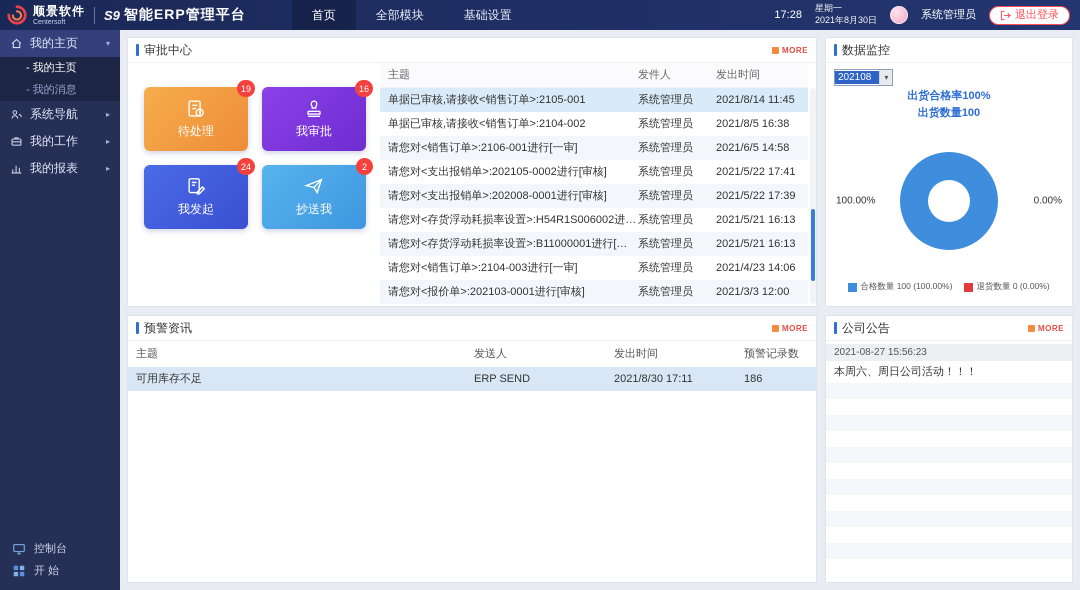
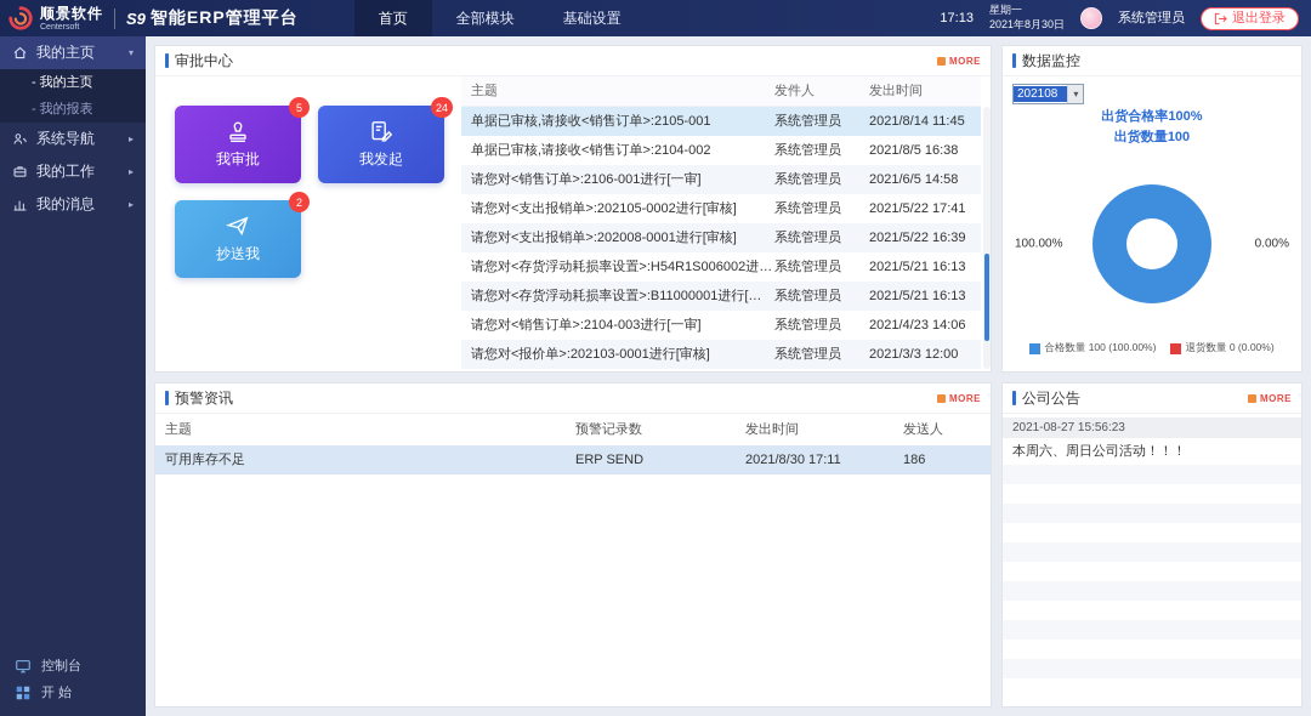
  顺景软件
  S9
  智能ERP管理平台
  首页
  全部模块
  基础设置
- 17:28
+ 17:13
  星期一
  2021年8月30日
  系统管理员
  退出登录
  我的主页
  ▾
  我的主页
- 我的消息
+ 我的报表
  系统导航
  ▸
  我的工作
  ▸
- 我的报表
+ 我的消息
  ▸
  控制台
  开 始
  审批中心
  MORE
- 19
- 待处理
- 16
+ 5
  我审批
  24
  我发起
  2
  抄送我
  主题
  发件人
  发出时间
  单据已审核,请接收<销售订单>:2105-001
  系统管理员
  2021/8/14 11:45
  单据已审核,请接收<销售订单>:2104-002
  系统管理员
  2021/8/5 16:38
  请您对<销售订单>:2106-001进行[一审]
  系统管理员
  2021/6/5 14:58
  请您对<支出报销单>:202105-0002进行[审核]
  系统管理员
  2021/5/22 17:41
  请您对<支出报销单>:202008-0001进行[审核]
  系统管理员
- 2021/5/22 17:39
+ 2021/5/22 16:39
  请您对<存货浮动耗损率设置>:H54R1S006002进行[
  系统管理员
  2021/5/21 16:13
  请您对<存货浮动耗损率设置>:B11000001进行[审核
  系统管理员
  2021/5/21 16:13
  请您对<销售订单>:2104-003进行[一审]
  系统管理员
  2021/4/23 14:06
  请您对<报价单>:202103-0001进行[审核]
  系统管理员
  2021/3/3 12:00
  数据监控
  202108
  ▾
  出货合格率100%
  出货数量100
  100.00%
  0.00%
  合格数量 100 (100.00%)
  退货数量 0 (0.00%)
  预警资讯
  MORE
  主题
- 发送人
+ 预警记录数
  发出时间
- 预警记录数
+ 发送人
  可用库存不足
  ERP SEND
  2021/8/30 17:11
  186
  公司公告
  MORE
  2021-08-27 15:56:23
  本周六、周日公司活动！！！
